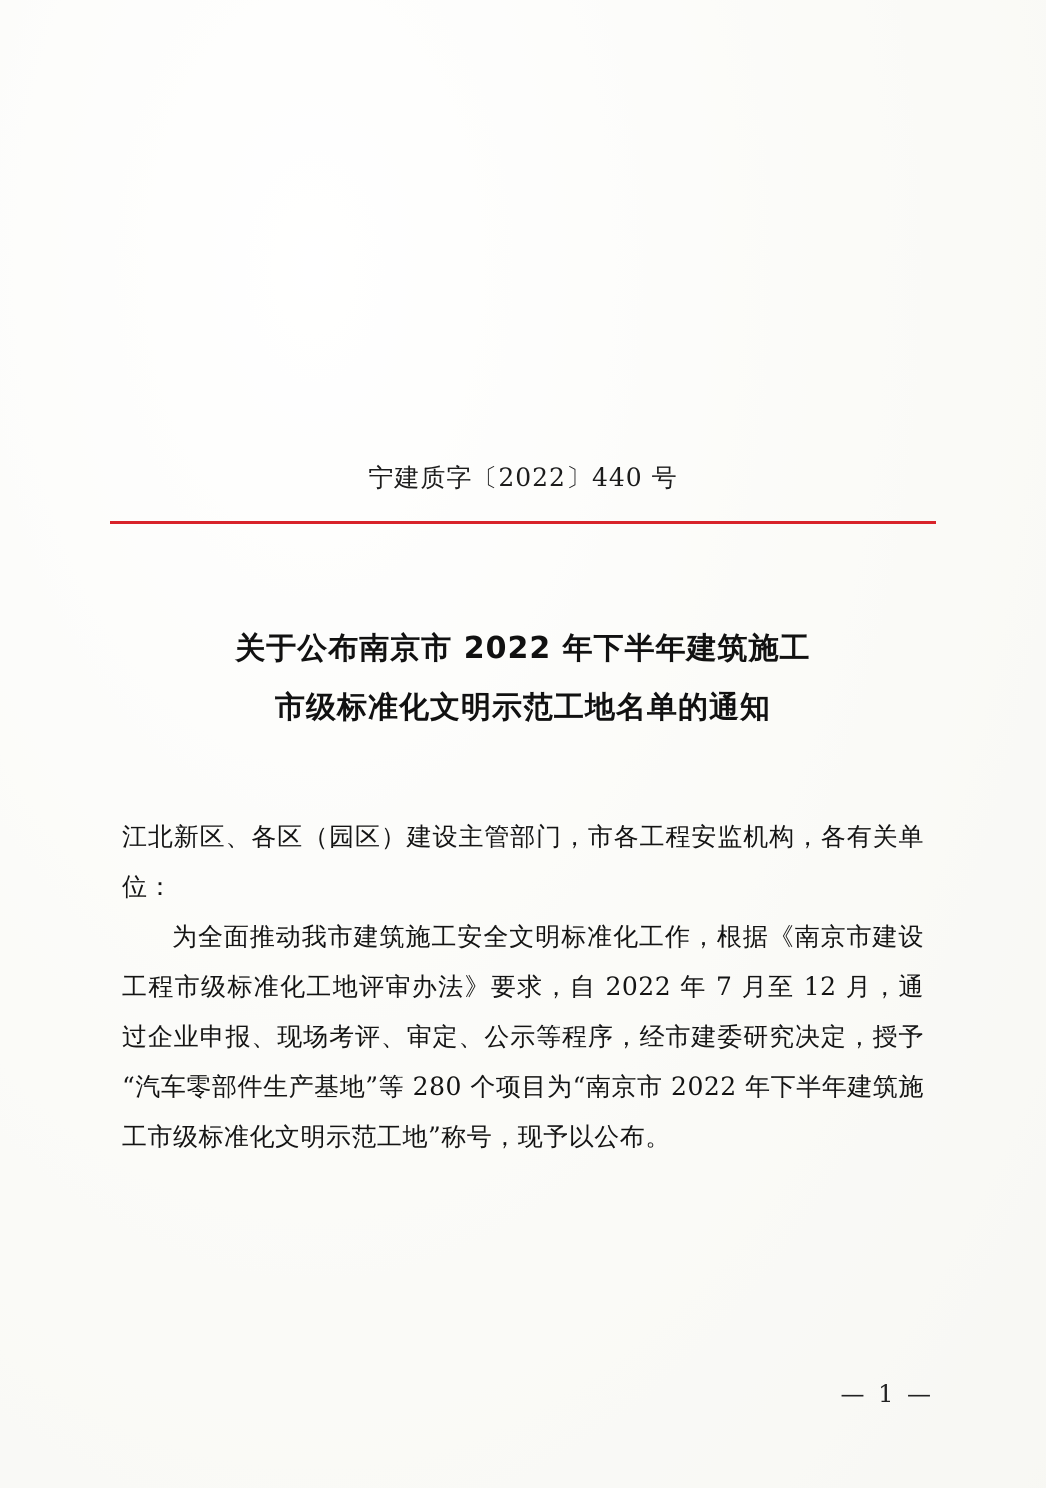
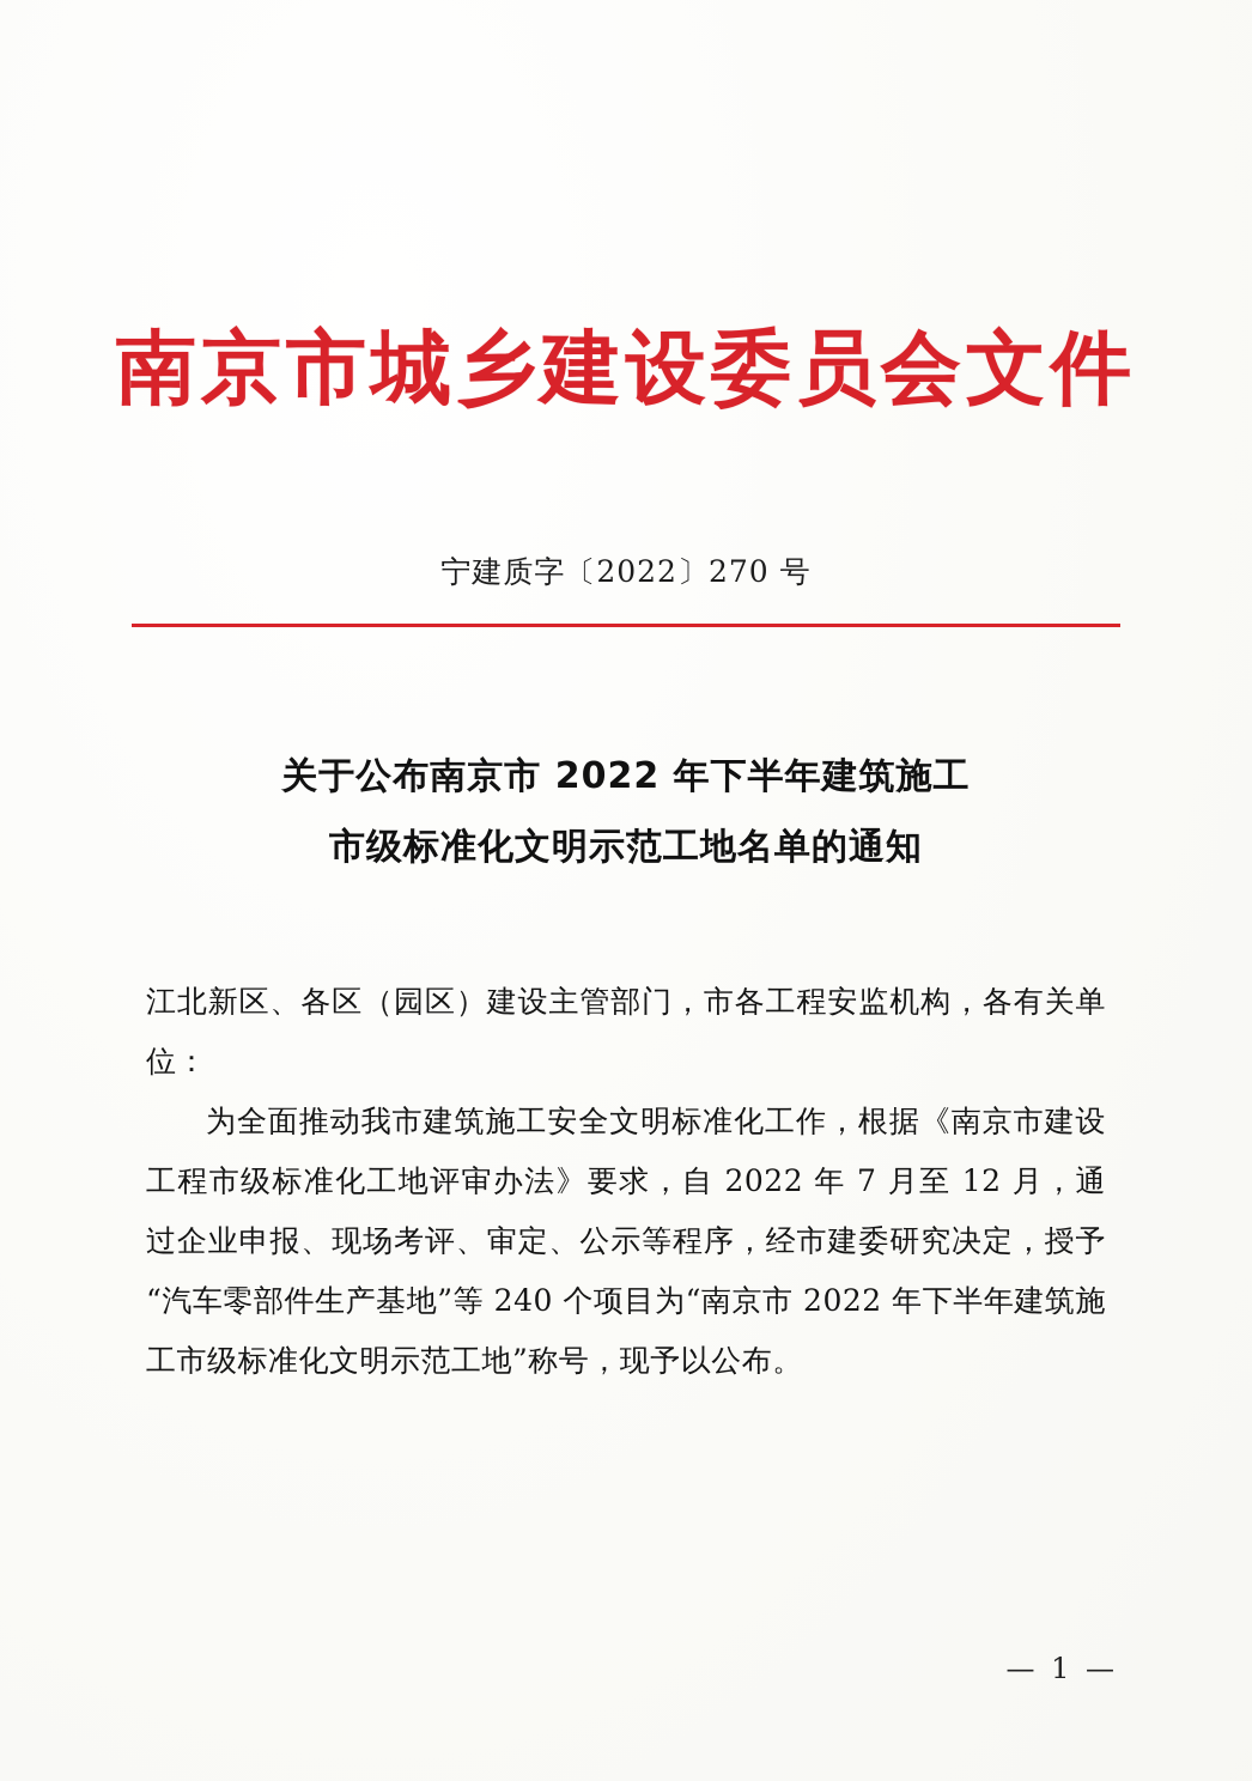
+ 南京市城乡建设委员会文件
- 宁建质字〔2022〕440 号
+ 宁建质字〔2022〕270 号
  关于公布南京市 2022 年下半年建筑施工
  市级标准化文明示范工地名单的通知
  江北新区、各区（园区）建设主管部门，市各工程安监机构，各有关单位：
- 为全面推动我市建筑施工安全文明标准化工作，根据《南京市建设工程市级标准化工地评审办法》要求，自 2022 年 7 月至 12 月，通过企业申报、现场考评、审定、公示等程序，经市建委研究决定，授予“汽车零部件生产基地”等 280 个项目为“南京市 2022 年下半年建筑施工市级标准化文明示范工地”称号，现予以公布。
+ 为全面推动我市建筑施工安全文明标准化工作，根据《南京市建设工程市级标准化工地评审办法》要求，自 2022 年 7 月至 12 月，通过企业申报、现场考评、审定、公示等程序，经市建委研究决定，授予“汽车零部件生产基地”等 240 个项目为“南京市 2022 年下半年建筑施工市级标准化文明示范工地”称号，现予以公布。
  — 1 —
